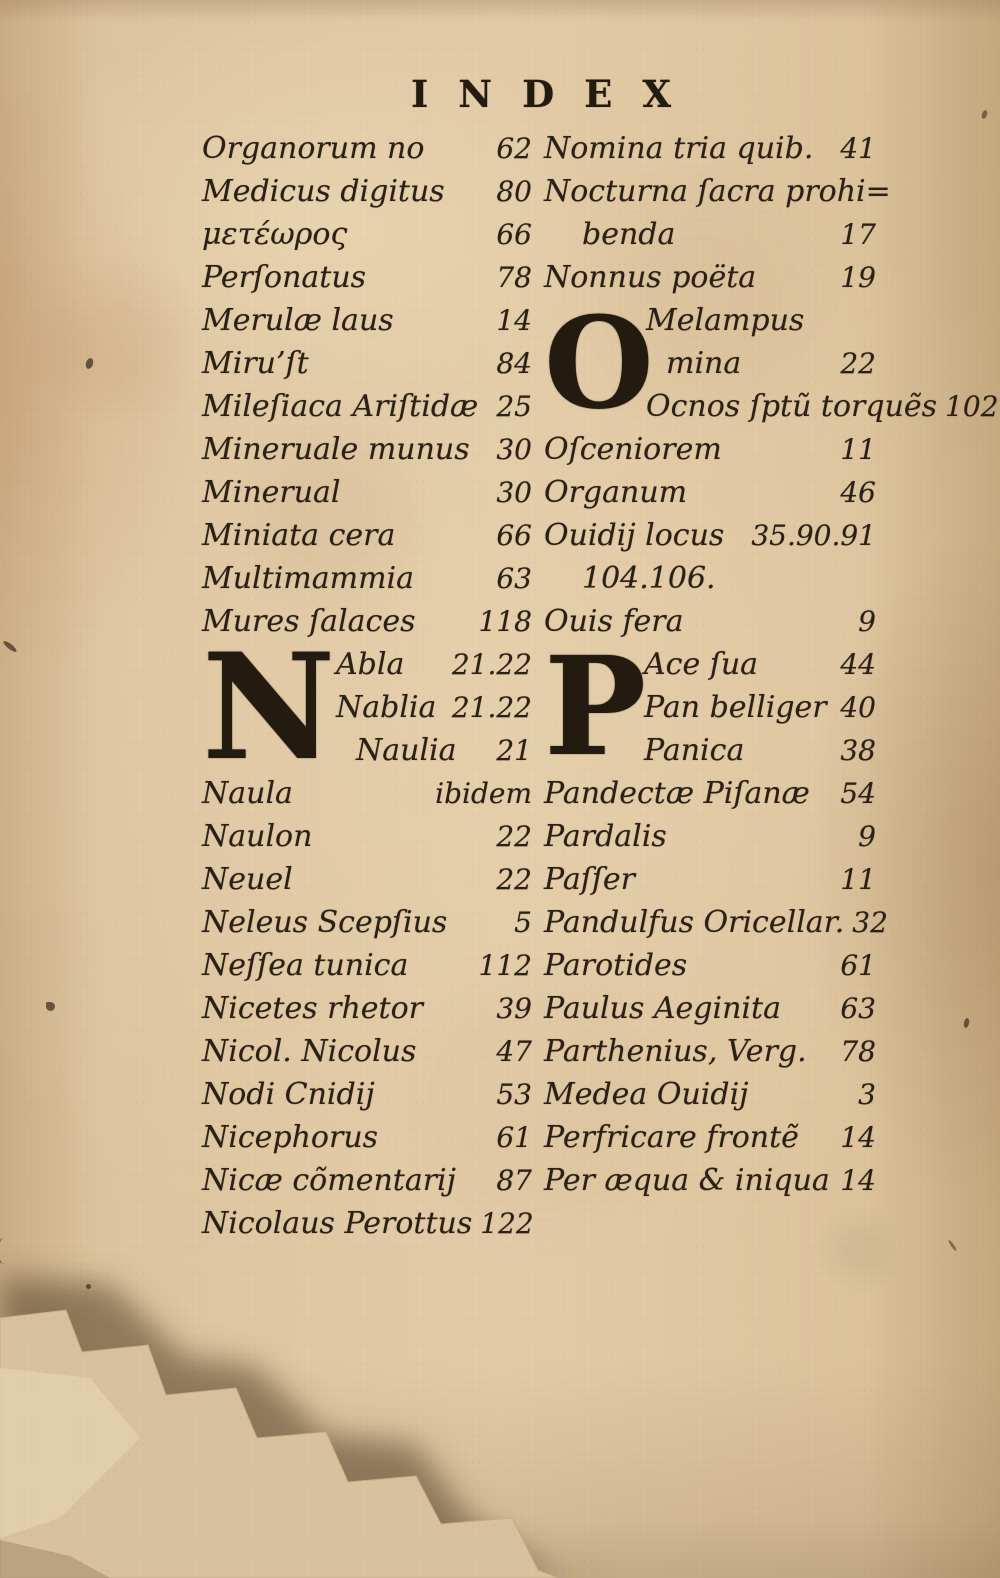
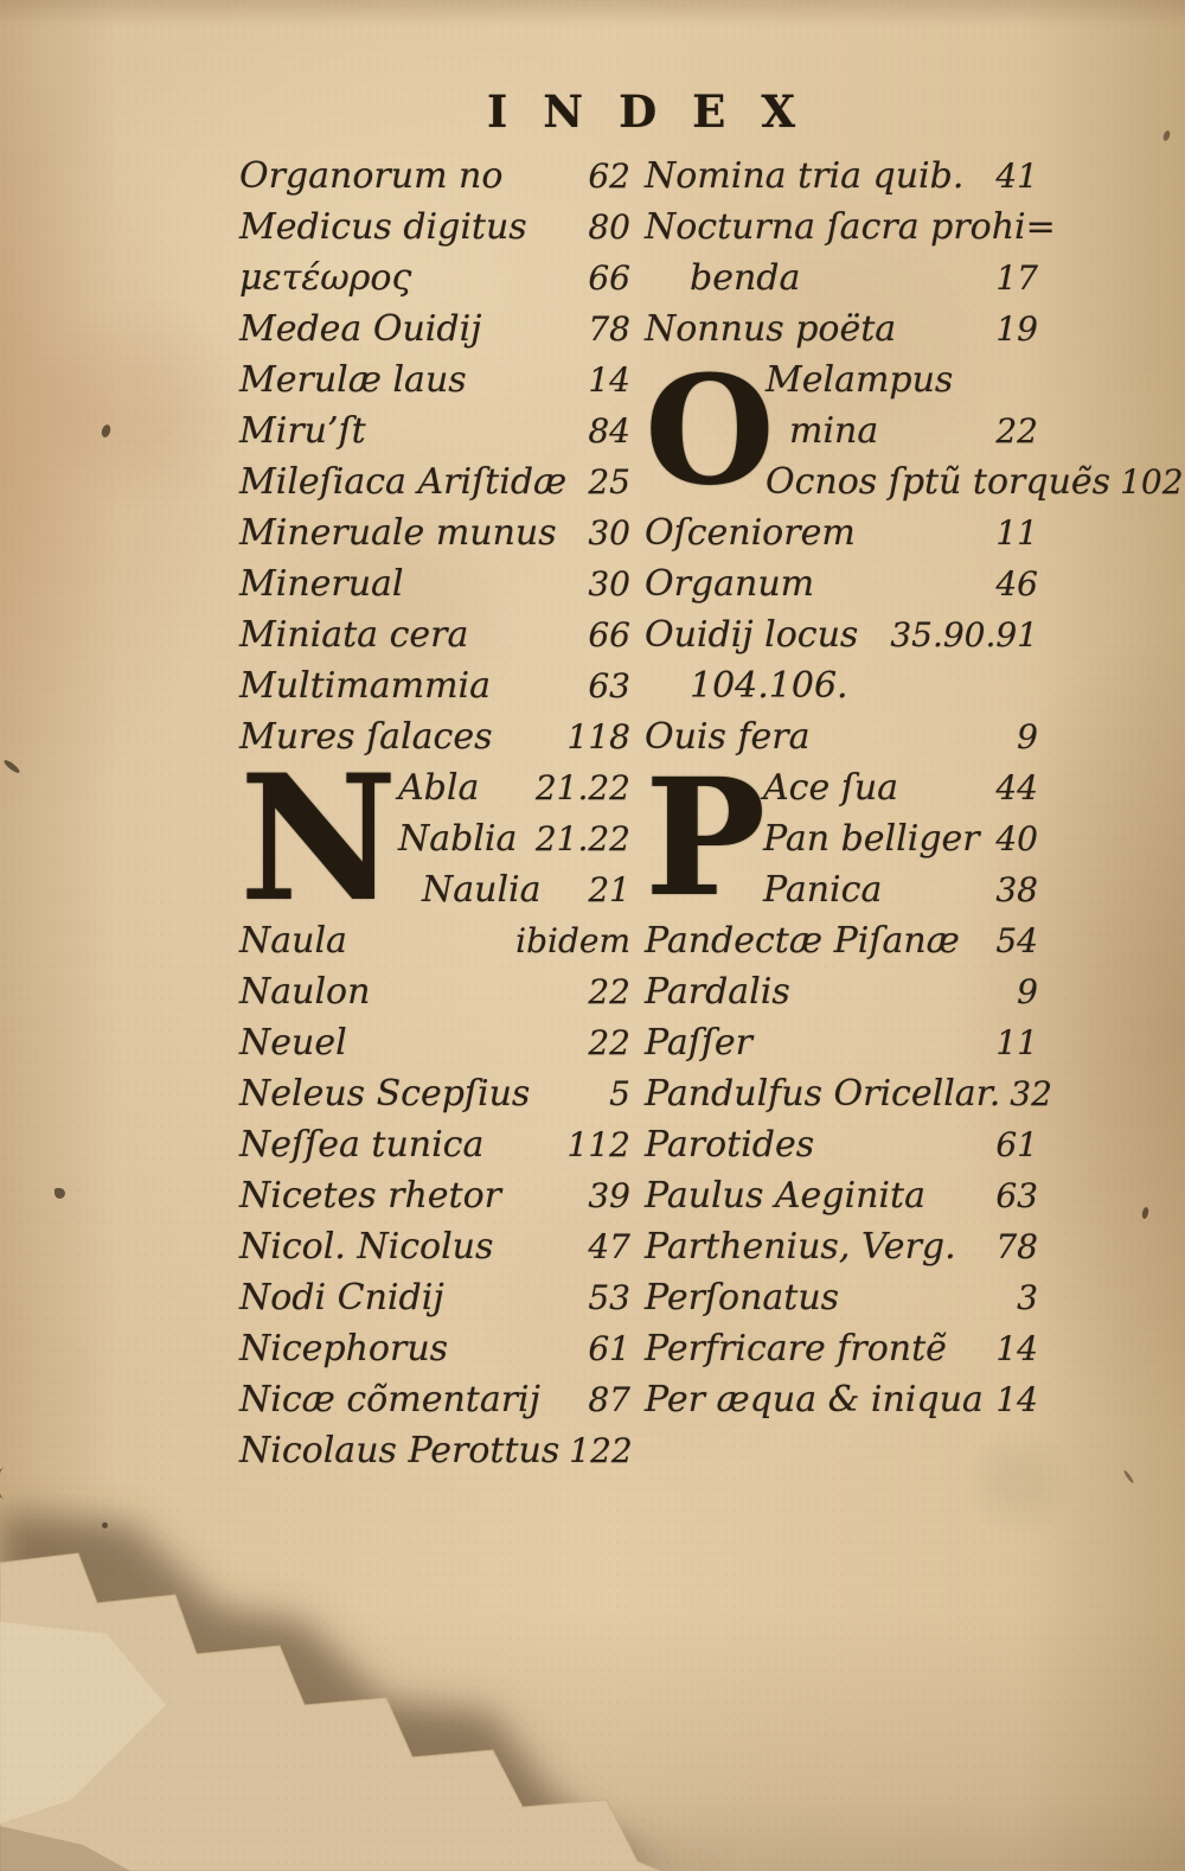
  INDEX
  Organorum no
  62
  Medicus digitus
  80
  μετέωρος
  66
- Perſonatus
+ Medea Ouidij
  78
  Merulæ laus
  14
  Miru’ſt
  84
  Mileſiaca Ariſtidæ
  25
  Mineruale munus
  30
  Minerual
  30
  Miniata cera
  66
  Multimammia
  63
  Mures ſalaces
  118
  N
  Abla
  21.22
  Nablia
  21.22
  Naulia
  21
  Naula
  ibidem
  Naulon
  22
  Neuel
  22
  Neleus Scepſius
  5
  Neſſea tunica
  112
  Nicetes rhetor
  39
  Nicol. Nicolus
  47
  Nodi Cnidij
  53
  Nicephorus
  61
  Nicæ cõmentarij
  87
  Nicolaus Perottus
  122
  Nomina tria quib.
  41
  Nocturna ſacra prohi=
  benda
  17
  Nonnus poëta
  19
  O
  Melampus
  mina
  22
  Ocnos ſptũ torquẽs
  102
  Oſceniorem
  11
  Organum
  46
  Ouidij locus
  35.90.91
  104.106.
  Ouis fera
  9
  P
  Ace ſua
  44
  Pan belliger
  40
  Panica
  38
  Pandectæ Piſanæ
  54
  Pardalis
  9
  Paſſer
  11
  Pandulfus Oricellar.
  32
  Parotides
  61
  Paulus Aeginita
  63
  Parthenius, Verg.
  78
- Medea Ouidij
+ Perſonatus
  3
  Perfricare frontẽ
  14
  Per æqua & iniqua
  14
